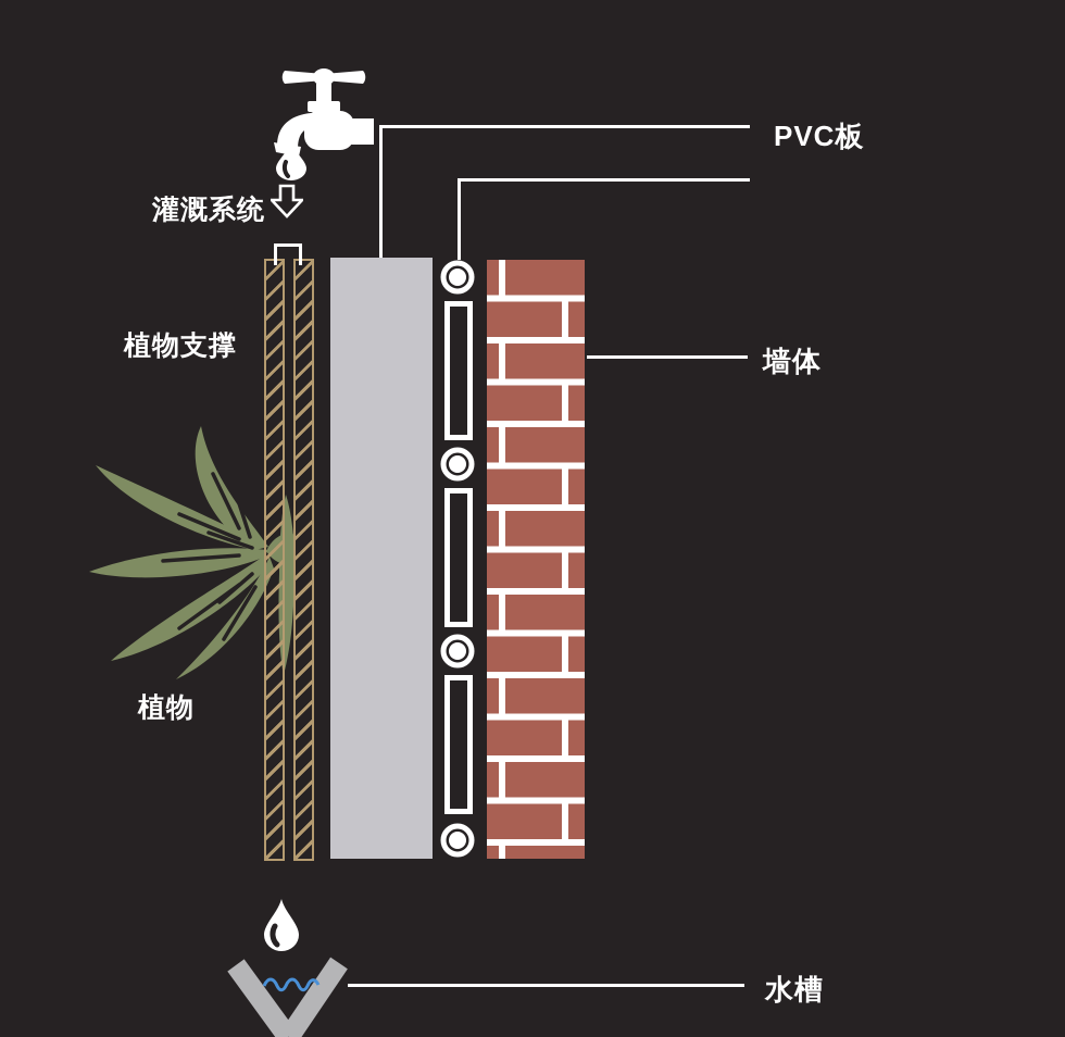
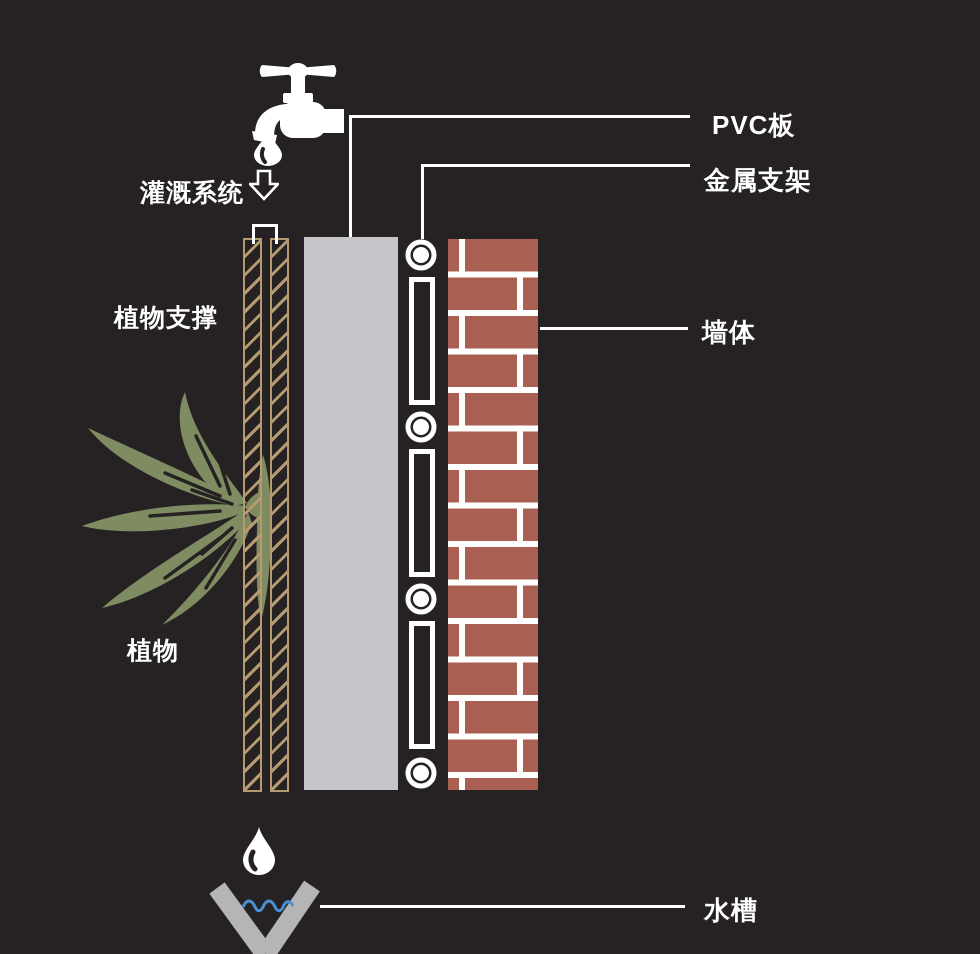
  灌溉系统
  PVC板
+ 金属支架
  墙体
  水槽
  植物支撑
  植物
